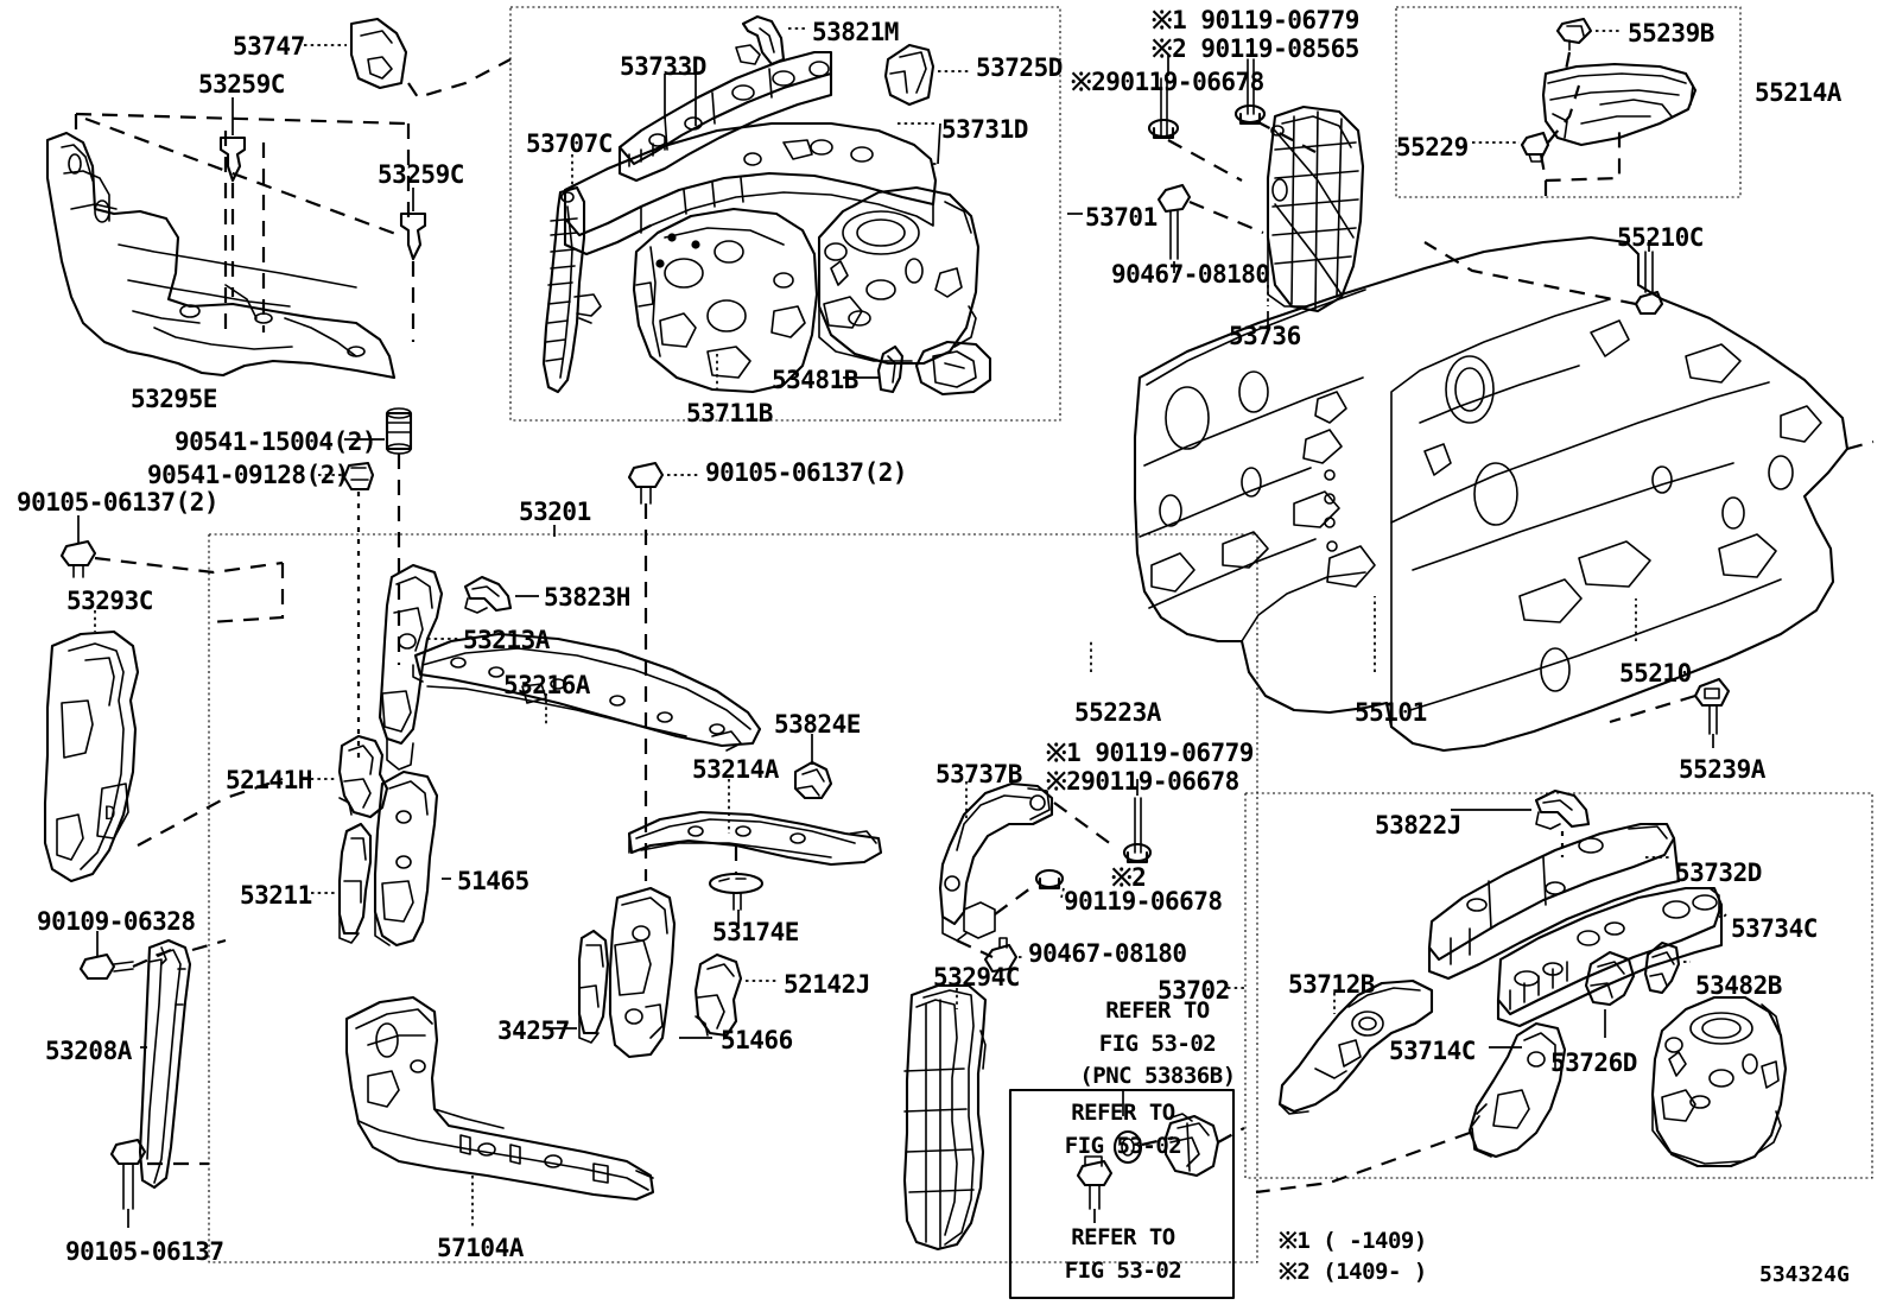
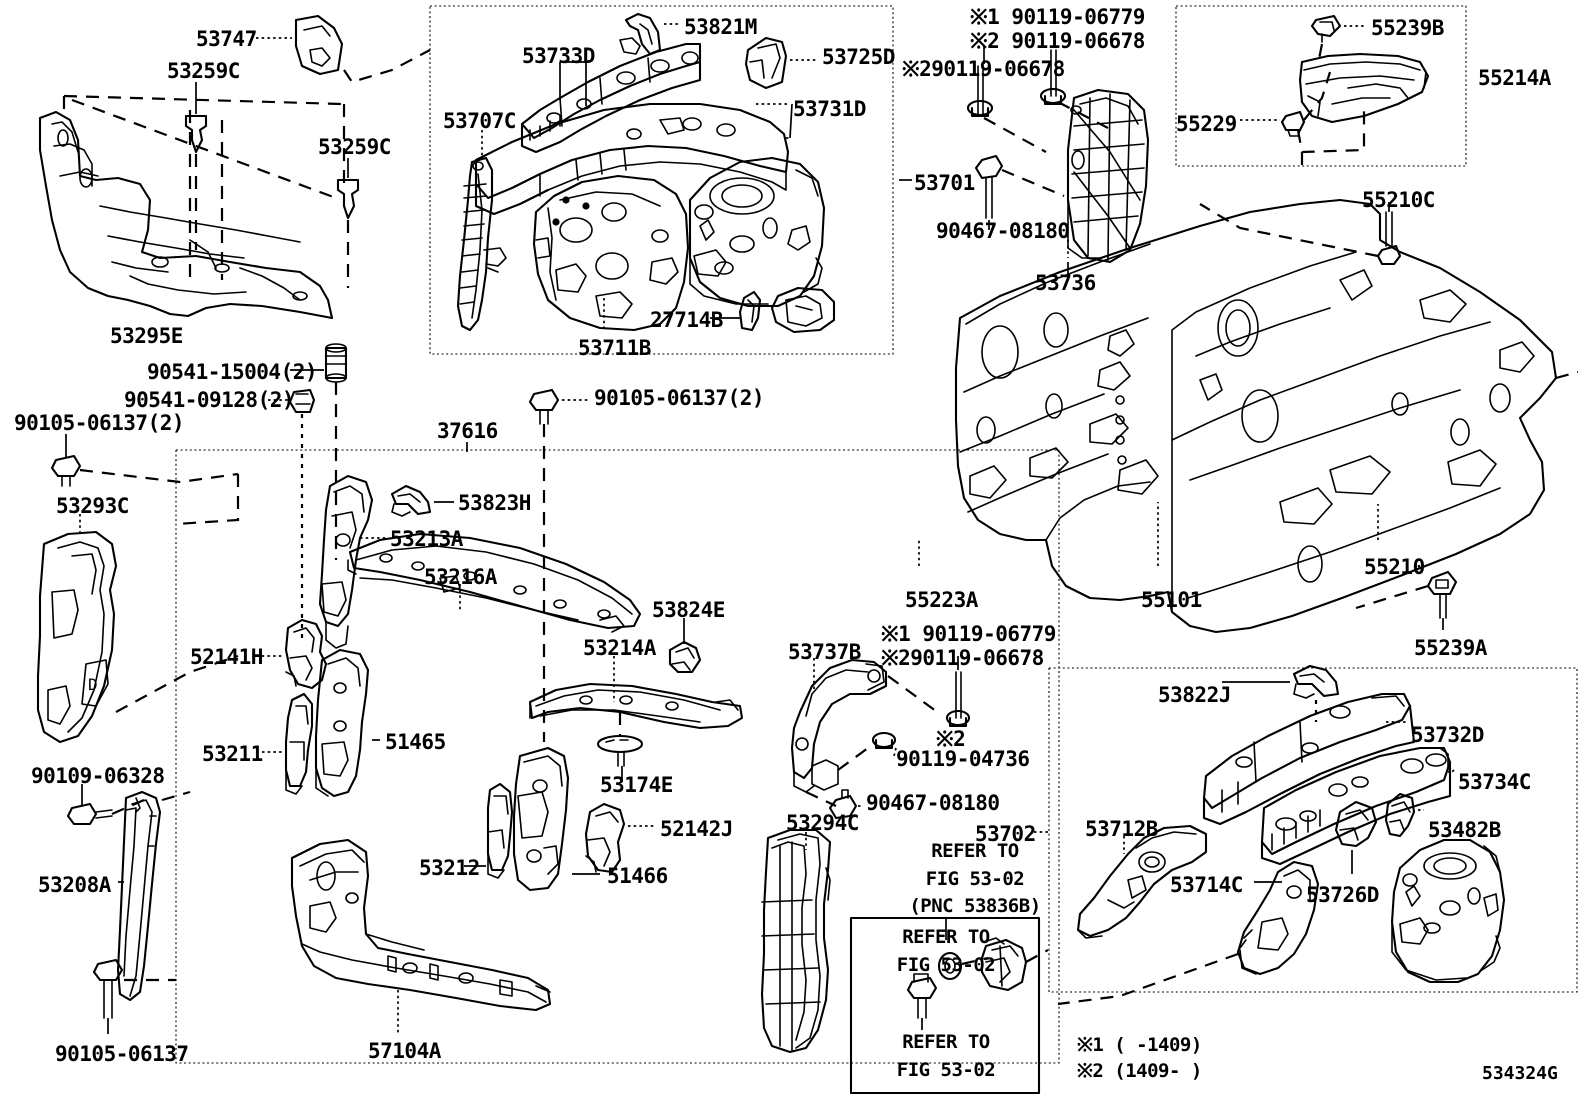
  D
  53747
  53259C
  53259C
  53295E
  53821M
  53733D
  53725D
  53731D
  53707C
  53711B
- 53481B
+ 27714B
  ※1 90119-06779
- ※2 90119-08565
+ ※2 90119-06678
  ※290119-06678
  53701
  90467-08180
  53736
  55239B
  55214A
  55229
  55210C
  90541-15004(2)
  90541-09128(2)
  90105-06137(2)
  90105-06137(2)
- 53201
+ 37616
  53293C
  53823H
  53213A
  53216A
  53824E
  53214A
  52141H
  53211
  51465
  53174E
  52142J
- 34257
+ 53212
  51466
  90109-06328
  53208A
  90105-06137
  57104A
  55223A
  55101
  55210
  55239A
  53737B
  ※1 90119-06779
  ※290119-06678
  ※2
- 90119-06678
+ 90119-04736
  90467-08180
  53294C
  53702
  53822J
  53732D
  53734C
  53712B
  53482B
  53714C
  53726D
  REFER TO
  FIG 53-02
  (PNC 53836B)
  REFER TO
  FIG 53-02
  REFER TO
  FIG 53-02
  ※1 ( -1409)
  ※2 (1409- )
  534324G
